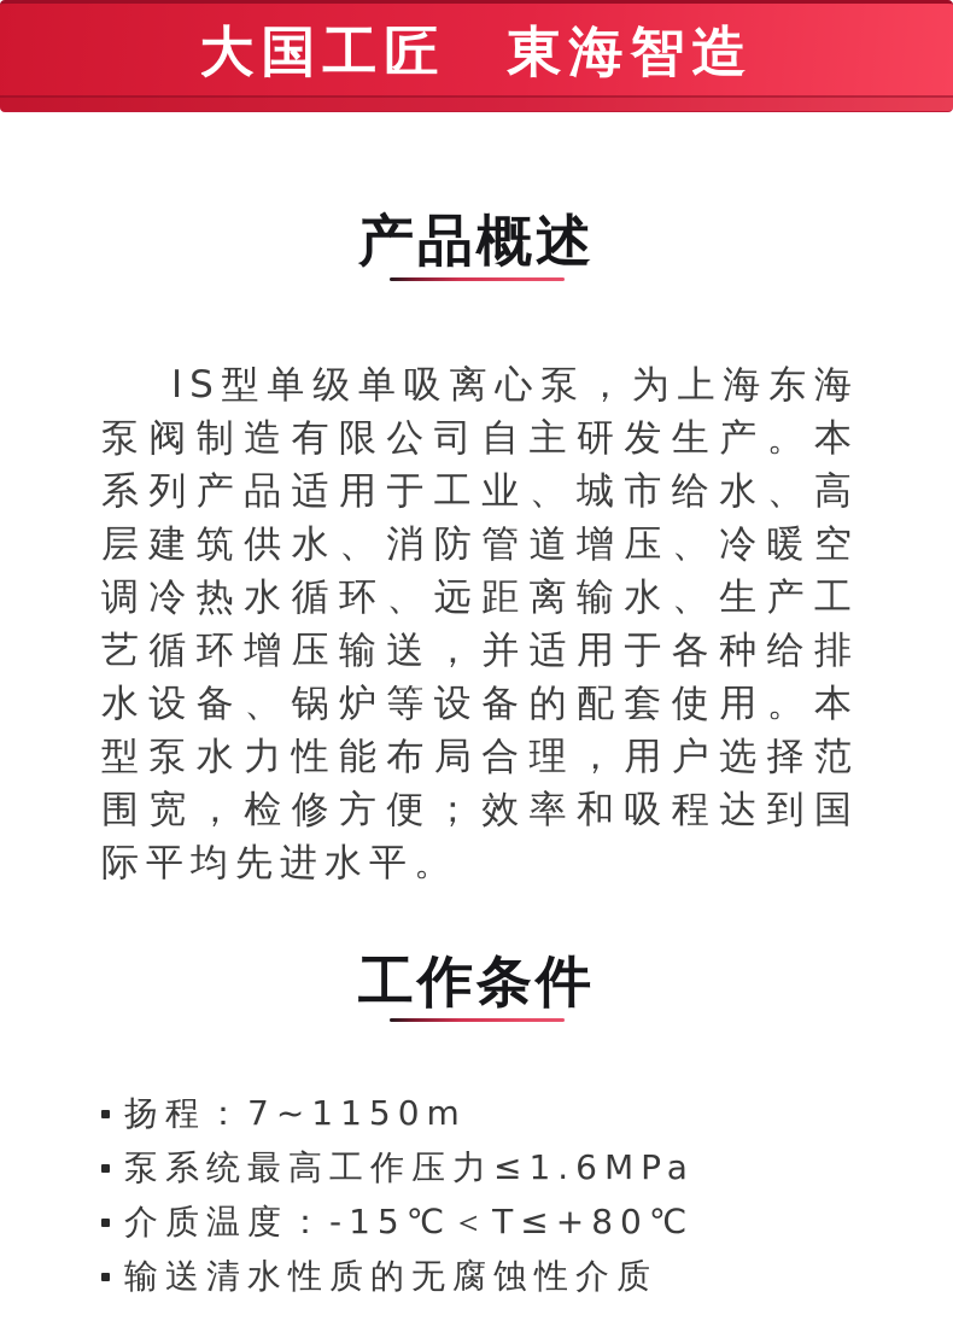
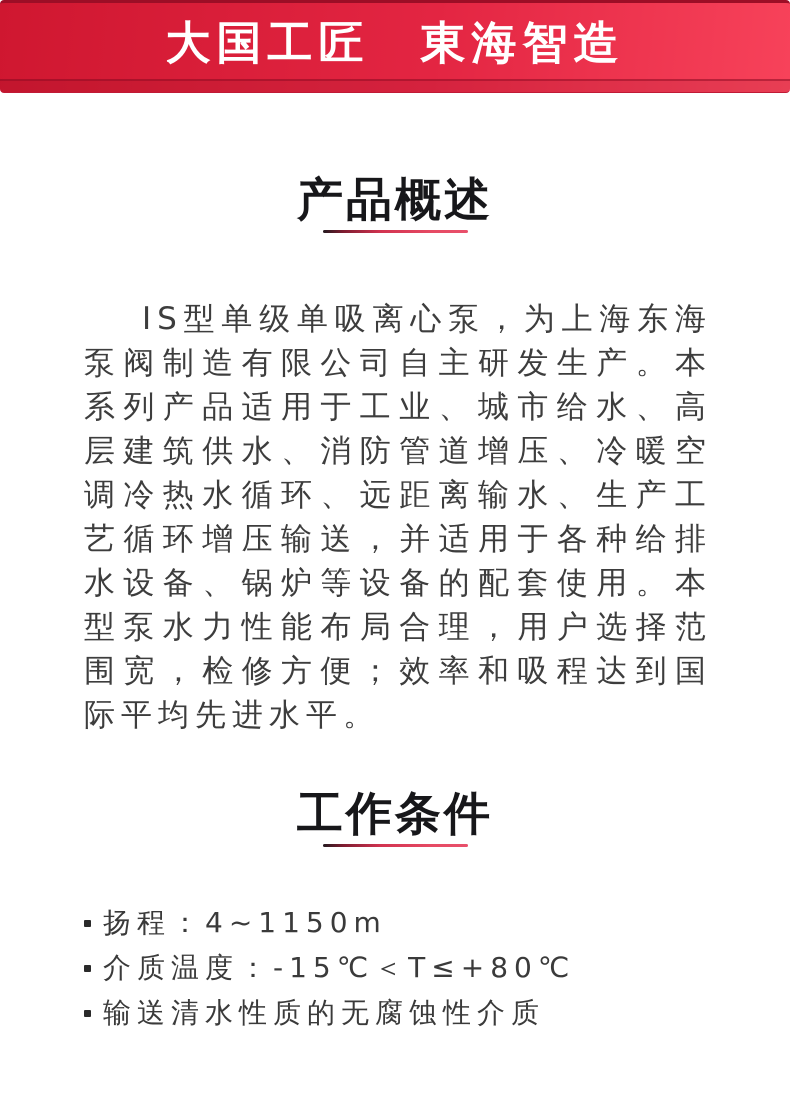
  大国工匠 東海智造
  产品概述
  IS型单级单吸离心泵，为上海东海泵阀制造有限公司自主研发生产。本系列产品适用于工业、城市给水、高层建筑供水、消防管道增压、冷暖空调冷热水循环、远距离输水、生产工艺循环增压输送，并适用于各种给排水设备、锅炉等设备的配套使用。本型泵水力性能布局合理，用户选择范围宽，检修方便；效率和吸程达到国际平均先进水平。
  工作条件
- 扬程：7~1150m
+ 扬程：4~1150m
- 泵系统最高工作压力≤1.6MPa
  介质温度：-15℃＜T≤+80℃
  输送清水性质的无腐蚀性介质
